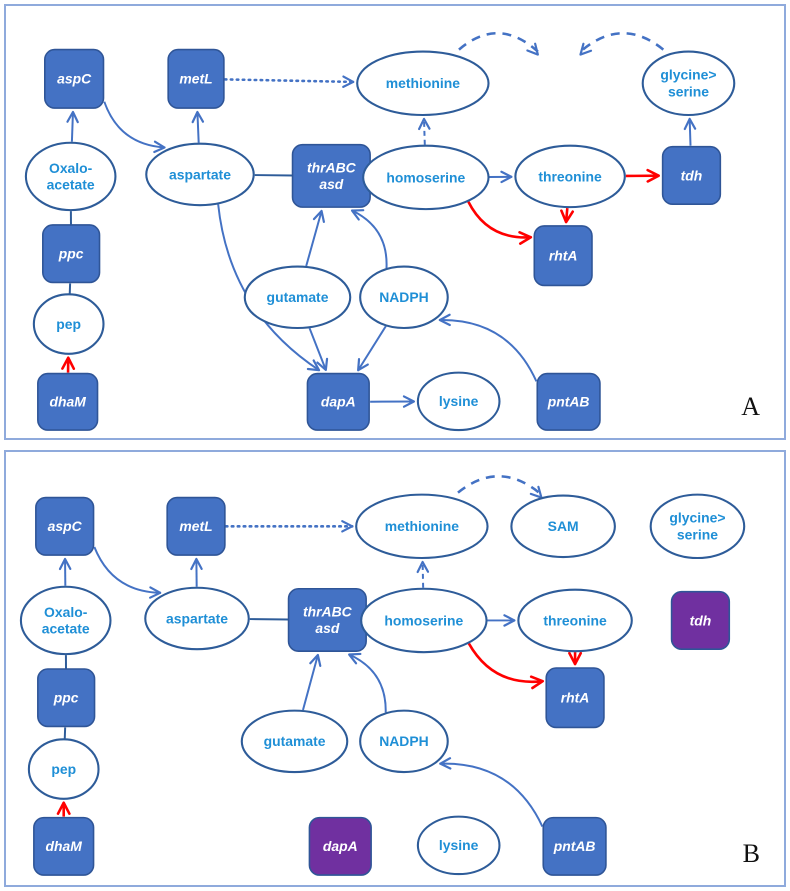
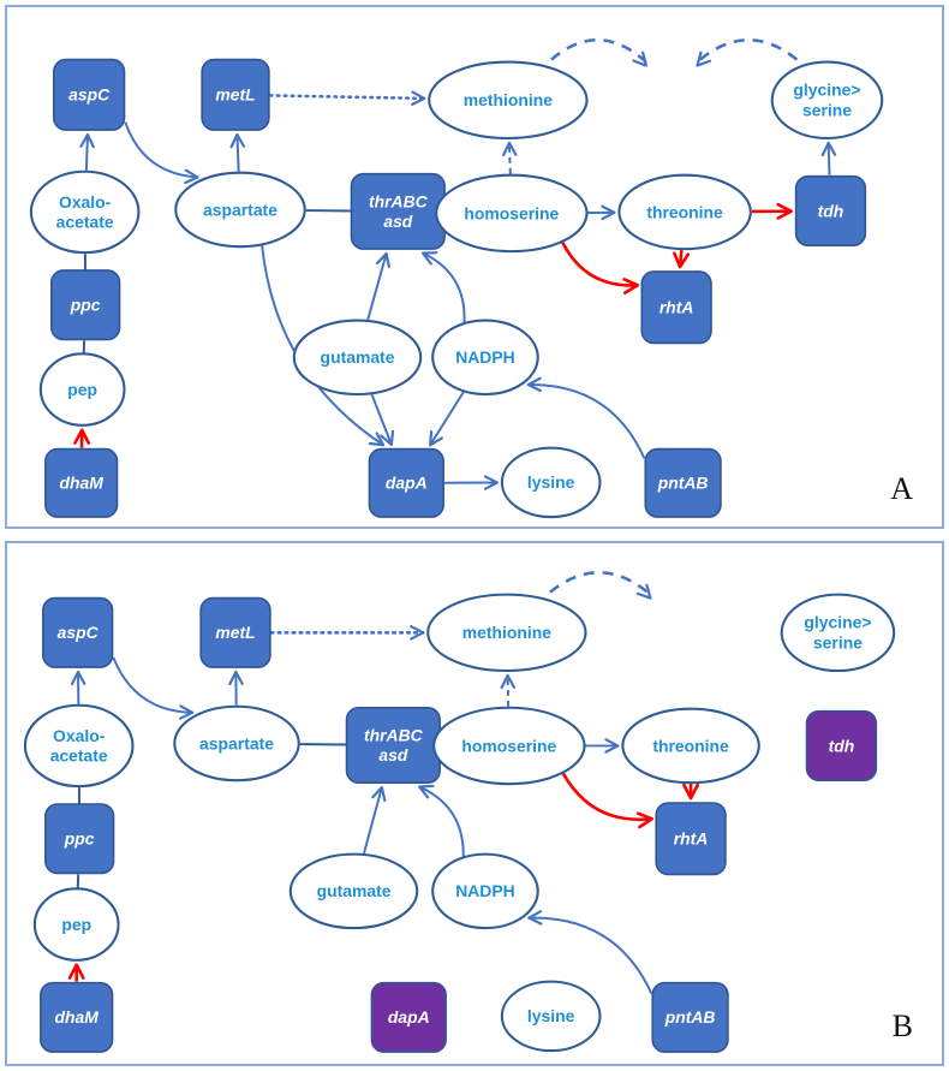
  aspC
  metL
  methionine
  glycine>
  serine
  Oxalo-
  acetate
  aspartate
  thrABC
  asd
  homoserine
  threonine
  tdh
  rhtA
  ppc
  gutamate
  NADPH
  pep
  dhaM
  dapA
  lysine
  pntAB
  A
  aspC
  metL
  methionine
- SAM
  glycine>
  serine
  Oxalo-
  acetate
  aspartate
  thrABC
  asd
  homoserine
  threonine
  tdh
  rhtA
  ppc
  gutamate
  NADPH
  pep
  dhaM
  dapA
  lysine
  pntAB
  B
